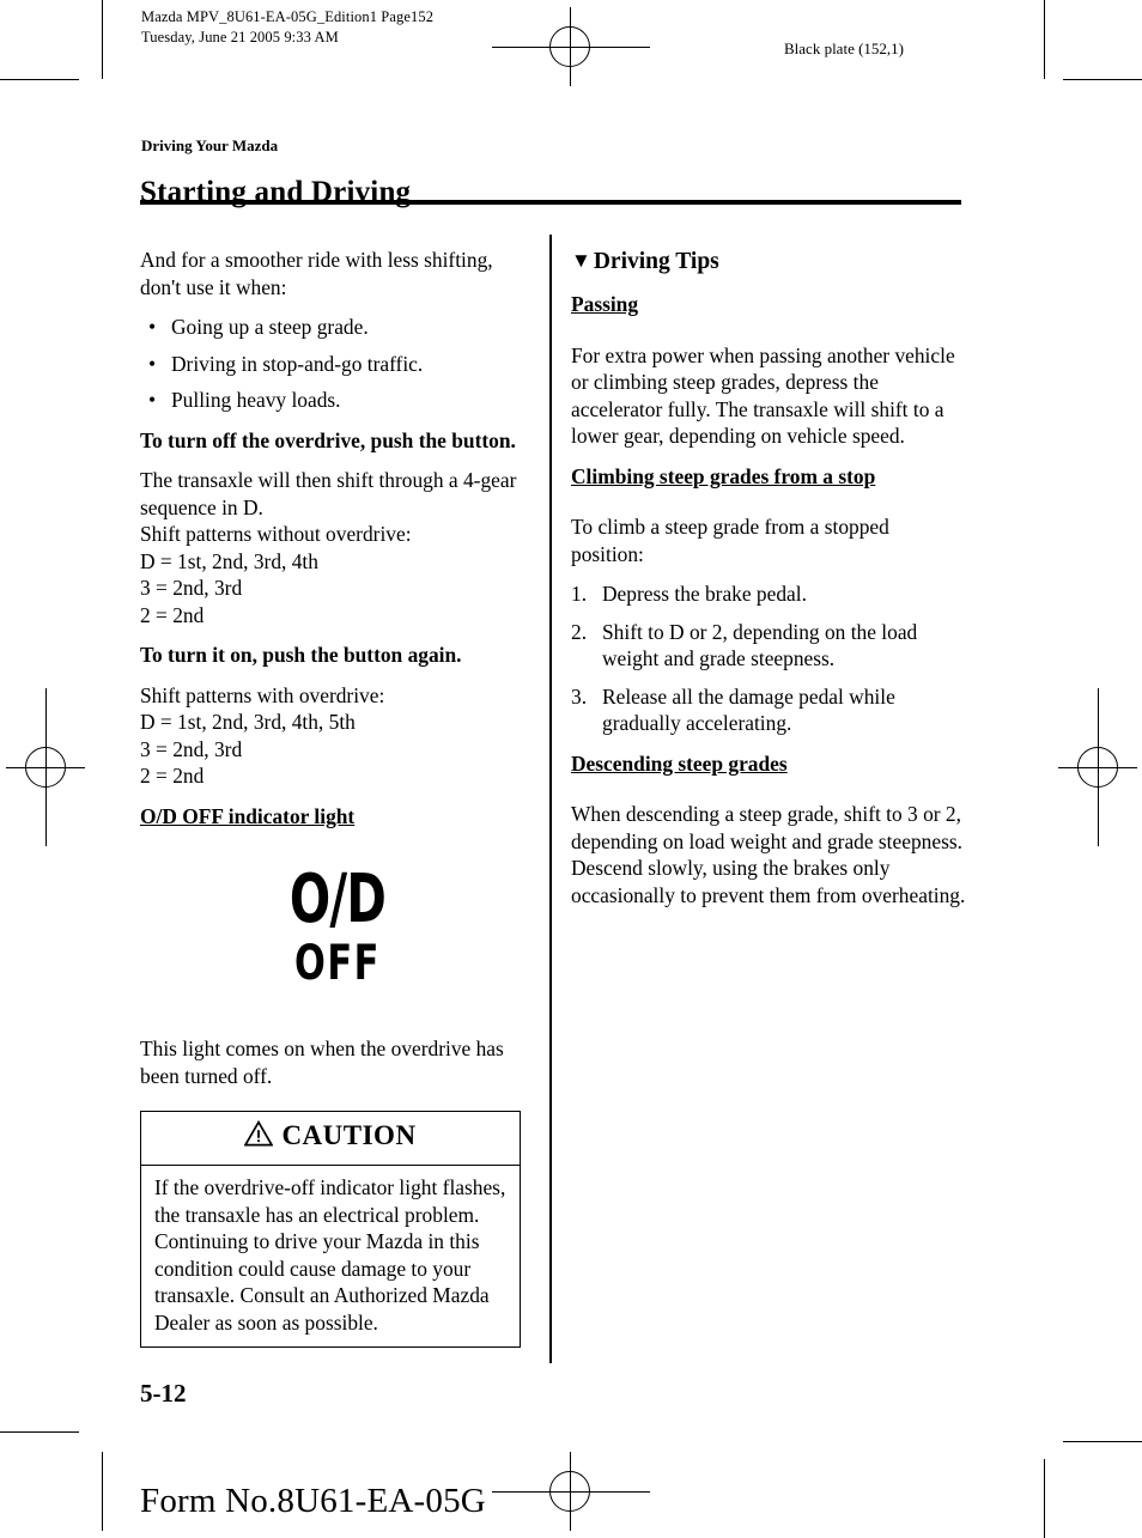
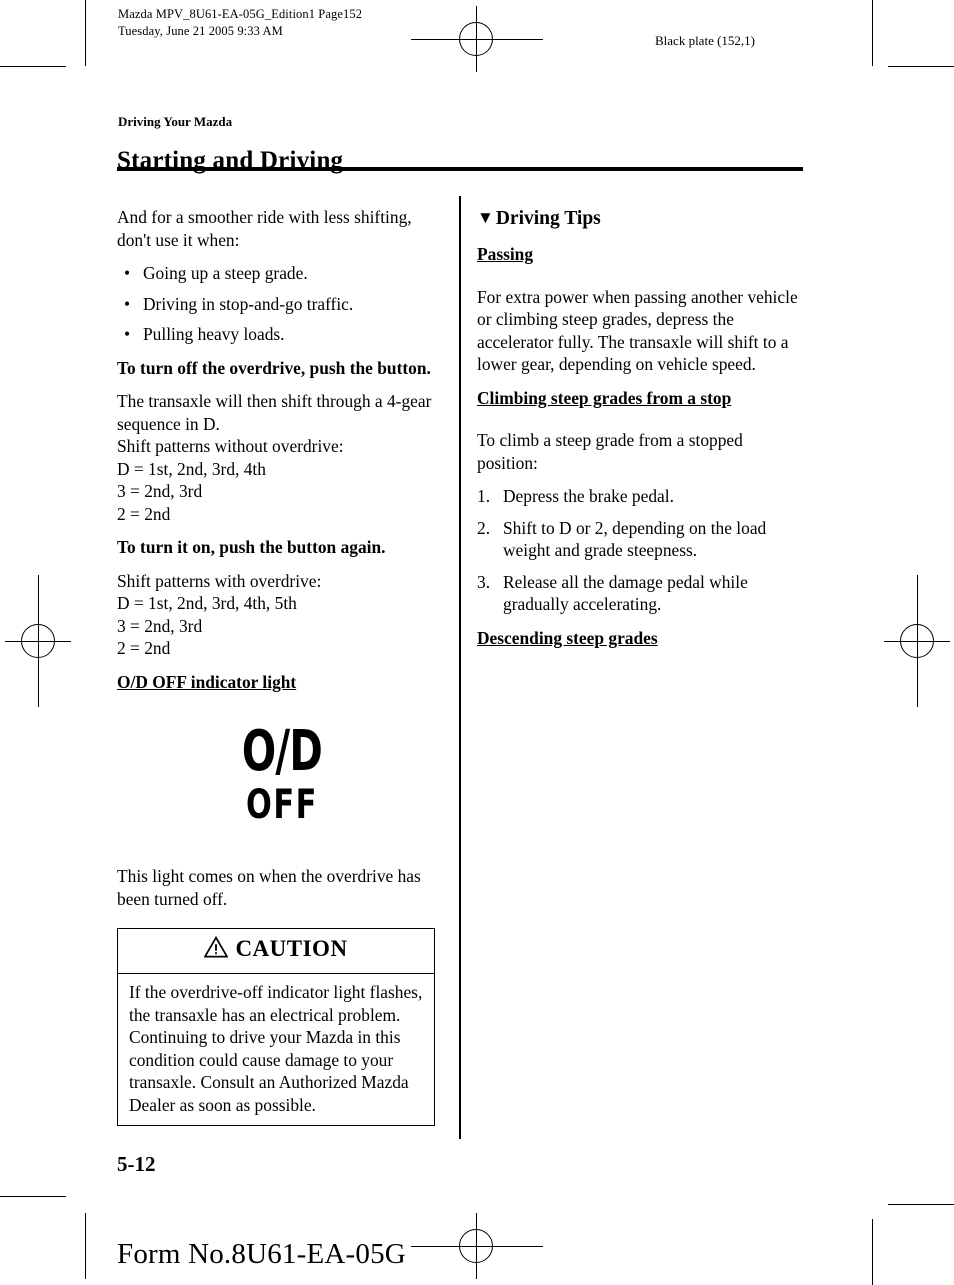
  Mazda MPV_8U61-EA-05G_Edition1 Page152
  Tuesday, June 21 2005 9:33 AM
  Black plate (152,1)
  Driving Your Mazda
  Starting and Driving
  And for a smoother ride with less shifting, don't use it when:
  •
  Going up a steep grade.
  •
  Driving in stop-and-go traffic.
  •
  Pulling heavy loads.
  To turn off the overdrive, push the button.
  The transaxle will then shift through a 4-gear sequence in D.
  Shift patterns without overdrive:
  D = 1st, 2nd, 3rd, 4th
  3 = 2nd, 3rd
  2 = 2nd
  To turn it on, push the button again.
  Shift patterns with overdrive:
  D = 1st, 2nd, 3rd, 4th, 5th
  3 = 2nd, 3rd
  2 = 2nd
  O/D OFF indicator light
  O/D
  OFF
  This light comes on when the overdrive has been turned off.
  CAUTION
  If the overdrive-off indicator light flashes, the transaxle has an electrical problem. Continuing to drive your Mazda in this condition could cause damage to your transaxle. Consult an Authorized Mazda Dealer as soon as possible.
  ▼Driving Tips
  Passing
  For extra power when passing another vehicle or climbing steep grades, depress the accelerator fully. The transaxle will shift to a lower gear, depending on vehicle speed.
  Climbing steep grades from a stop
  To climb a steep grade from a stopped position:
  1.
  Depress the brake pedal.
  2.
  Shift to D or 2, depending on the load weight and grade steepness.
  3.
  Release all the damage pedal while gradually accelerating.
  Descending steep grades
- When descending a steep grade, shift to 3 or 2, depending on load weight and grade steepness. Descend slowly, using the brakes only occasionally to prevent them from overheating.
  5-12
  Form No.8U61-EA-05G
